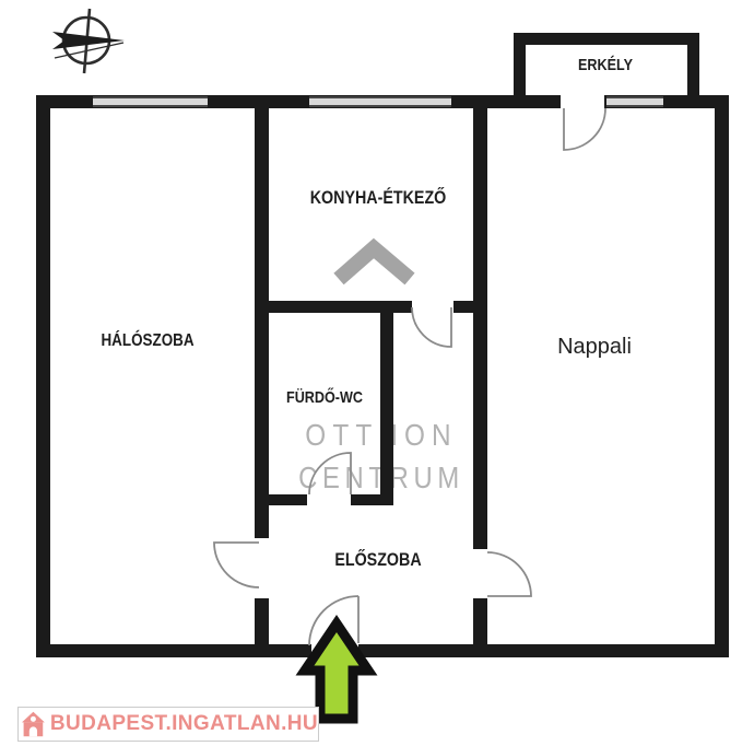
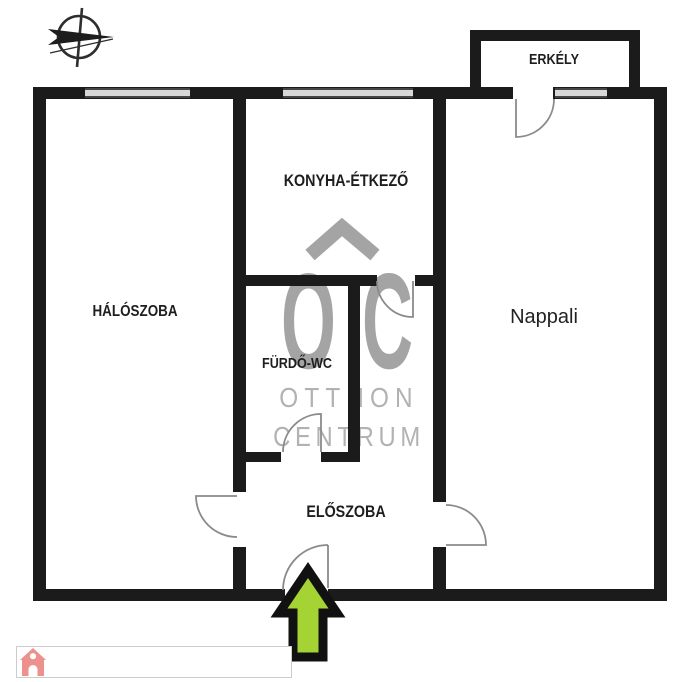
+ OC
  OTTON
  CENRUM
  ERKÉLY
  KONYHA-ÉTKEZŐ
  HÁLÓSZOBA
  FÜRDŐ-WC
  Nappali
  ELŐSZOBA
- BUDAPEST.INGATLAN.HU
